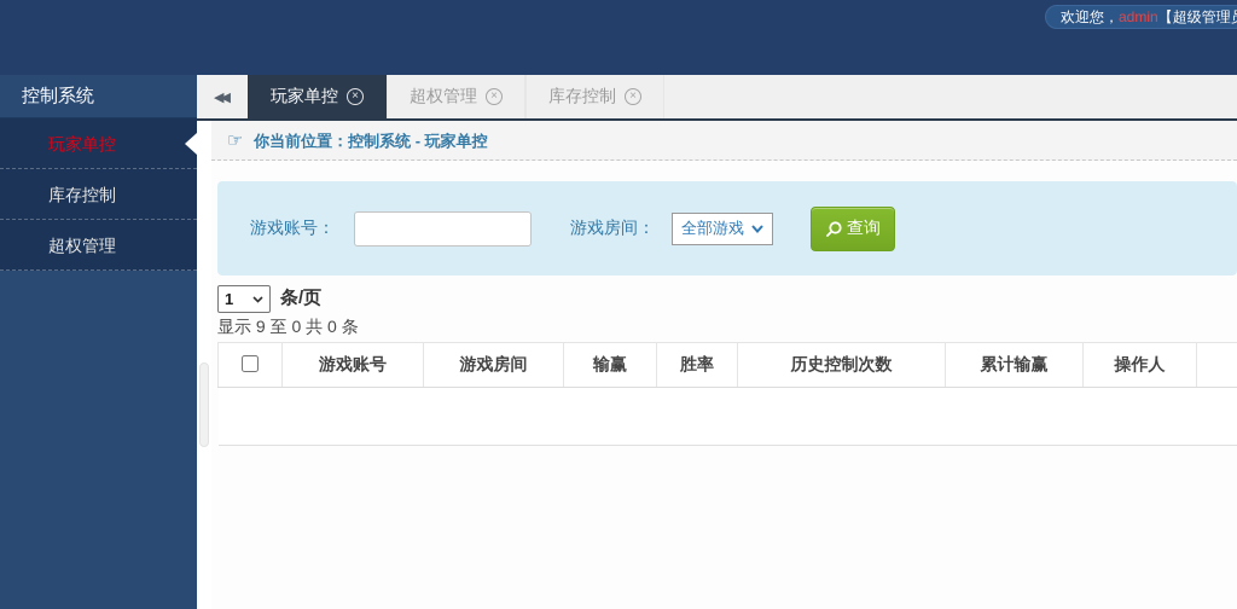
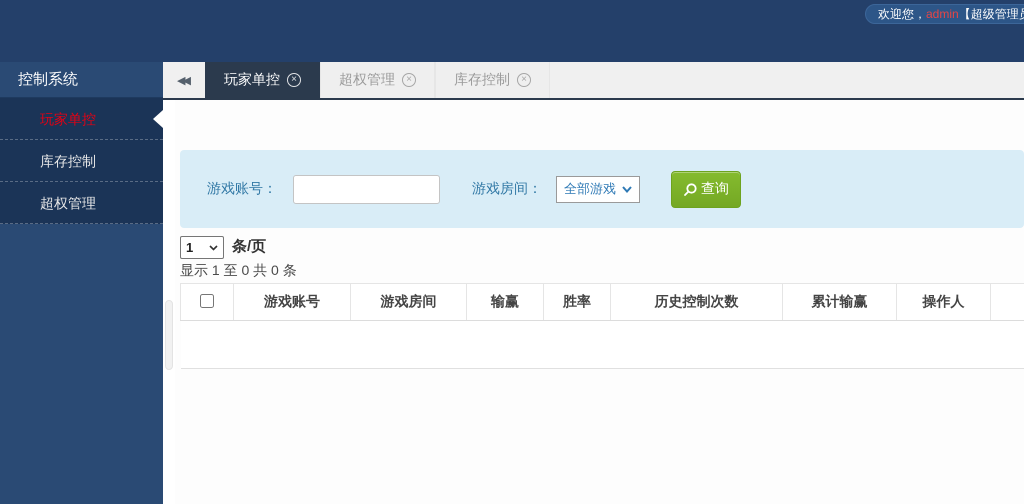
  欢迎您，admin【超级管理
  控制系统
  玩家单控
  库存控制
  超权管理
  ◀◀
  玩家单控
  ×
  超权管理
  ×
  库存控制
  ×
- ☞ 你当前位置：控制系统 - 玩家单控
  游戏账号：
  游戏房间：
  全部游戏
  查询
  1
  条/页
- 显示 9 至 0 共 0 条
+ 显示 1 至 0 共 0 条
  	游戏账号	游戏房间	输赢	胜率	历史控制次数	累计输赢	操作人
